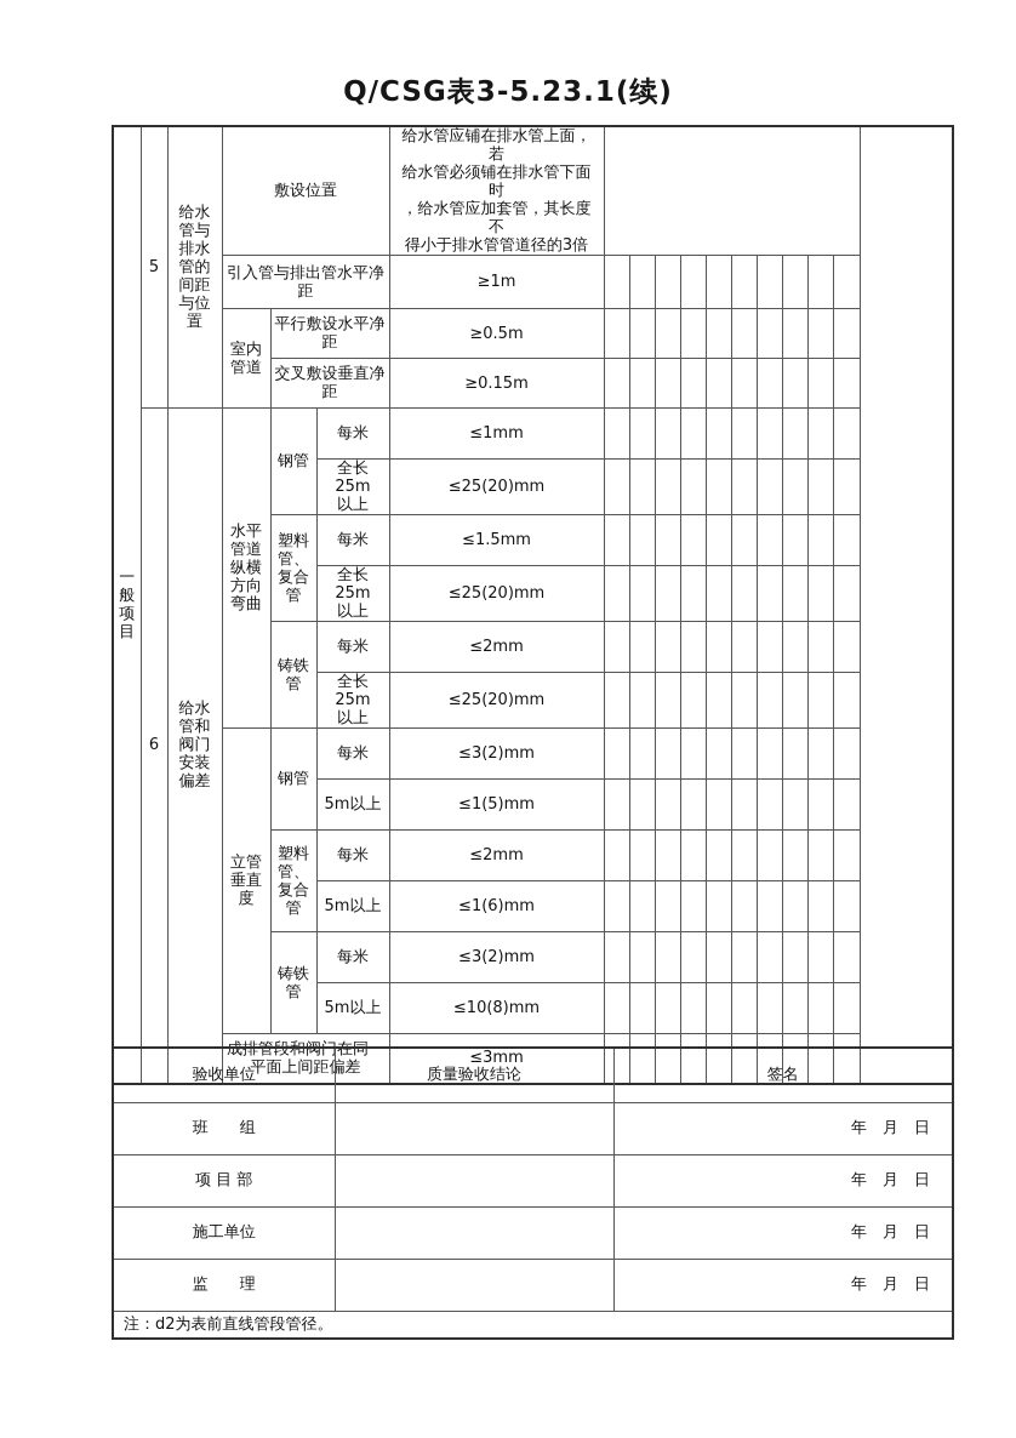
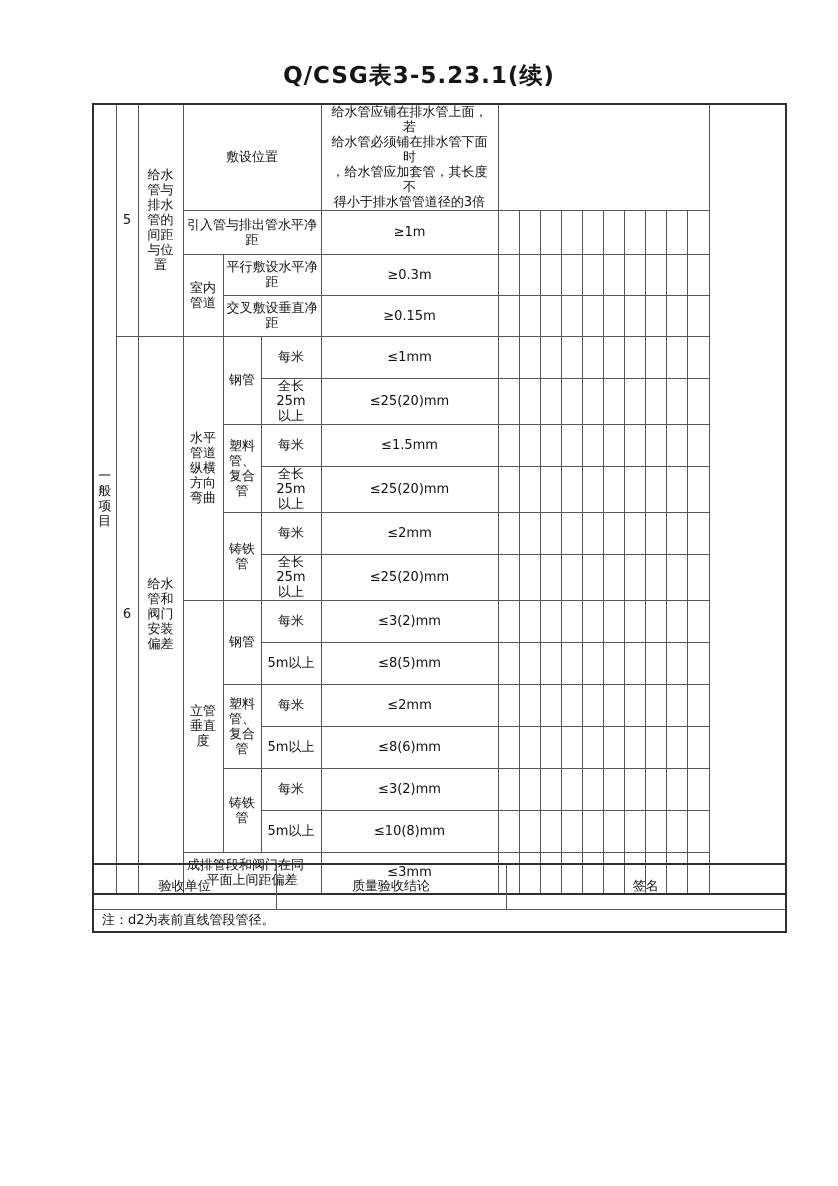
  Q/CSG表3-5.23.1(续)
  一 般 项 目	5	给水 管与 排水 管的 间距 与位 置	敷设位置	给水管应铺在排水管上面，若 给水管必须铺在排水管下面时 ，给水管应加套管，其长度不 得小于排水管管道径的3倍
  引入管与排出管水平净 距	≥1m
- 室内 管道	平行敷设水平净 距	≥0.5m
+ 室内 管道	平行敷设水平净 距	≥0.3m
  交叉敷设垂直净 距	≥0.15m
  6	给水 管和 阀门 安装 偏差	水平 管道 纵横 方向 弯曲	钢管	每米	≤1mm
  全长25m 以上	≤25(20)mm
  塑料 管、 复合 管	每米	≤1.5mm
  全长25m 以上	≤25(20)mm
  铸铁 管	每米	≤2mm
  全长25m 以上	≤25(20)mm
  立管 垂直 度	钢管	每米	≤3(2)mm
- 5m以上	≤1(5)mm
+ 5m以上	≤8(5)mm
  塑料 管、 复合 管	每米	≤2mm
- 5m以上	≤1(6)mm
+ 5m以上	≤8(6)mm
  铸铁 管	每米	≤3(2)mm
  5m以上	≤10(8)mm
  成排管段和阀门在同一 平面上间距偏差	≤3mm
  验收单位	质量验收结论	签名
- 班 组		年 月 日
- 项 目 部		年 月 日
- 施工单位		年 月 日
- 监 理		年 月 日
  注：d2为表前直线管段管径。
